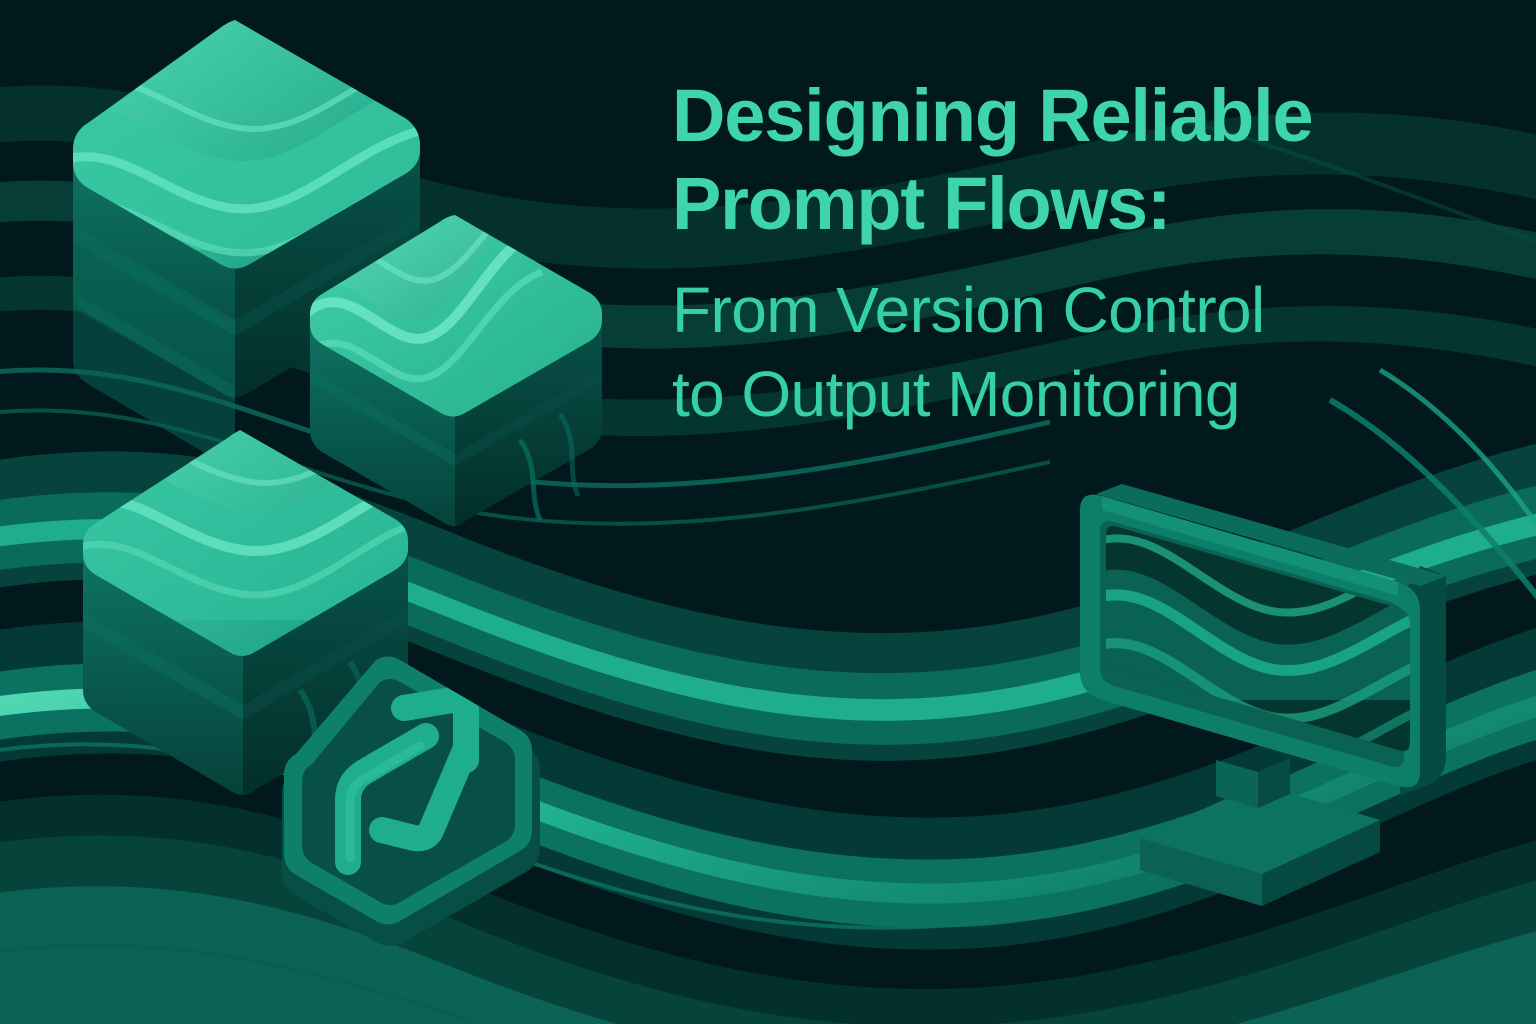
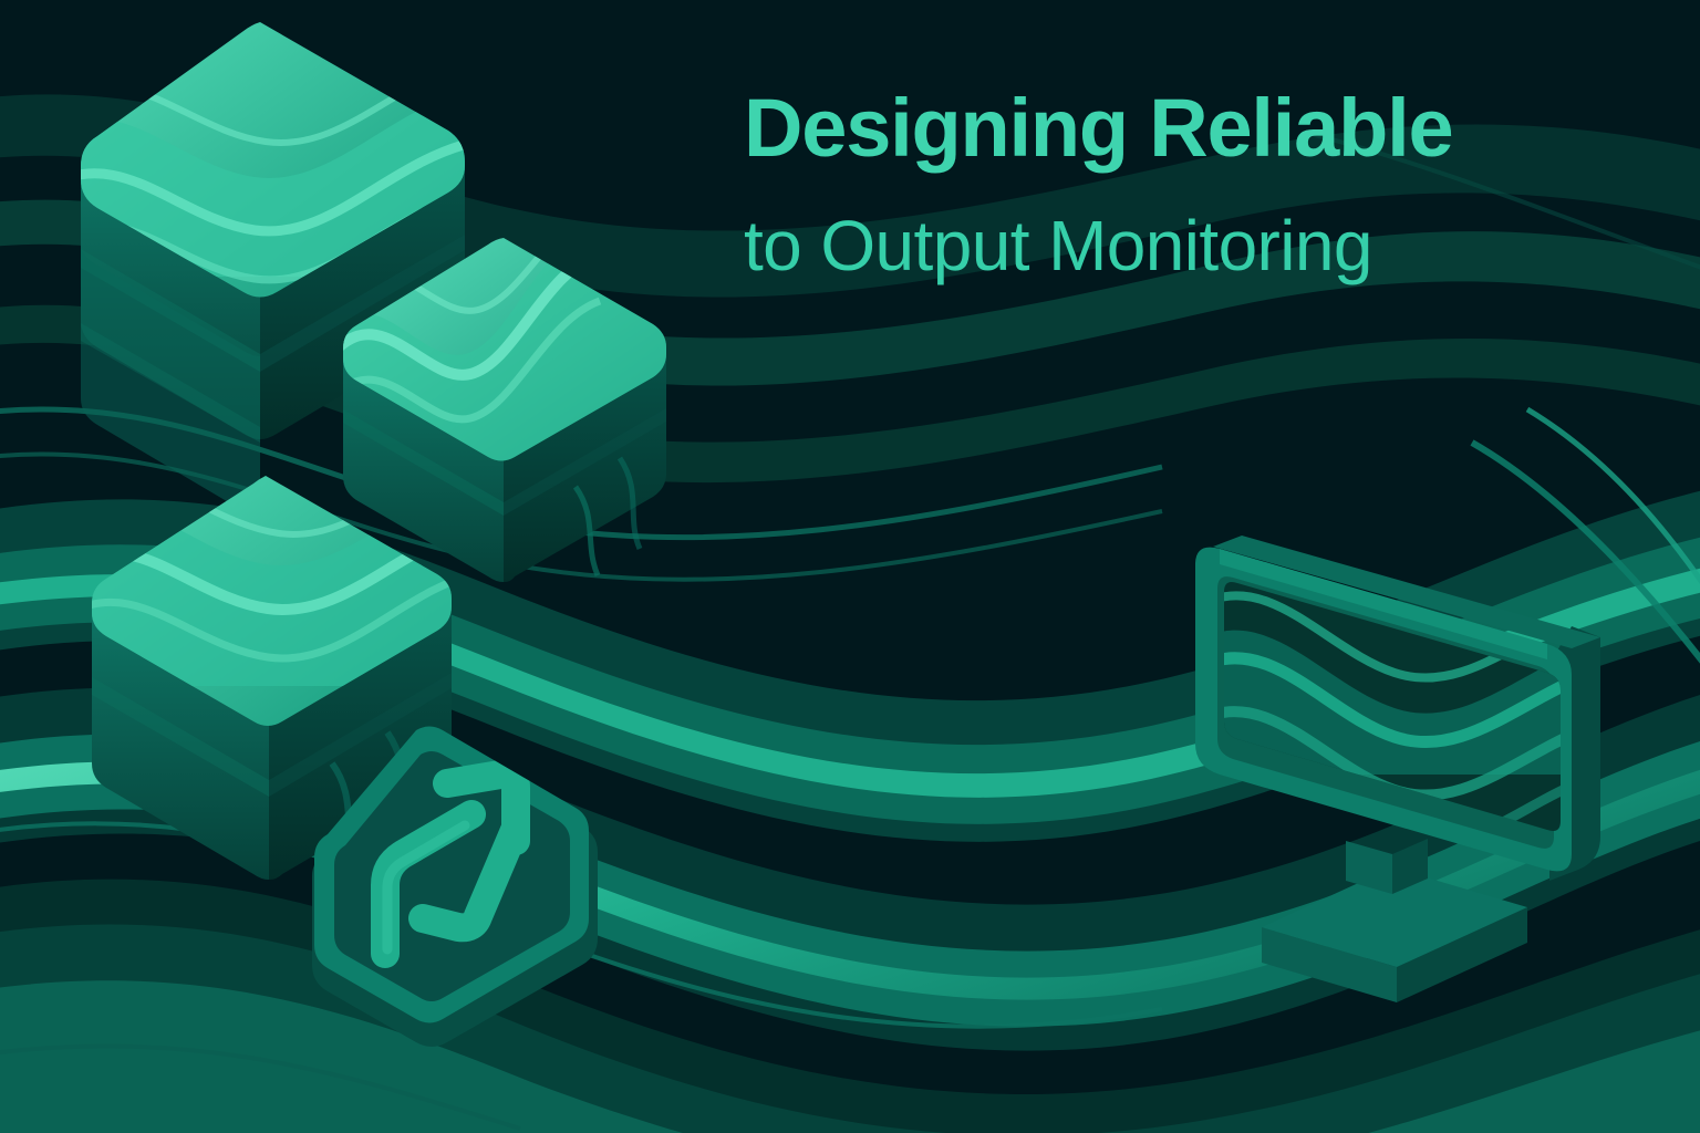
  Designing Reliable
- Prompt Flows:
- From Version Control
  to Output Monitoring
